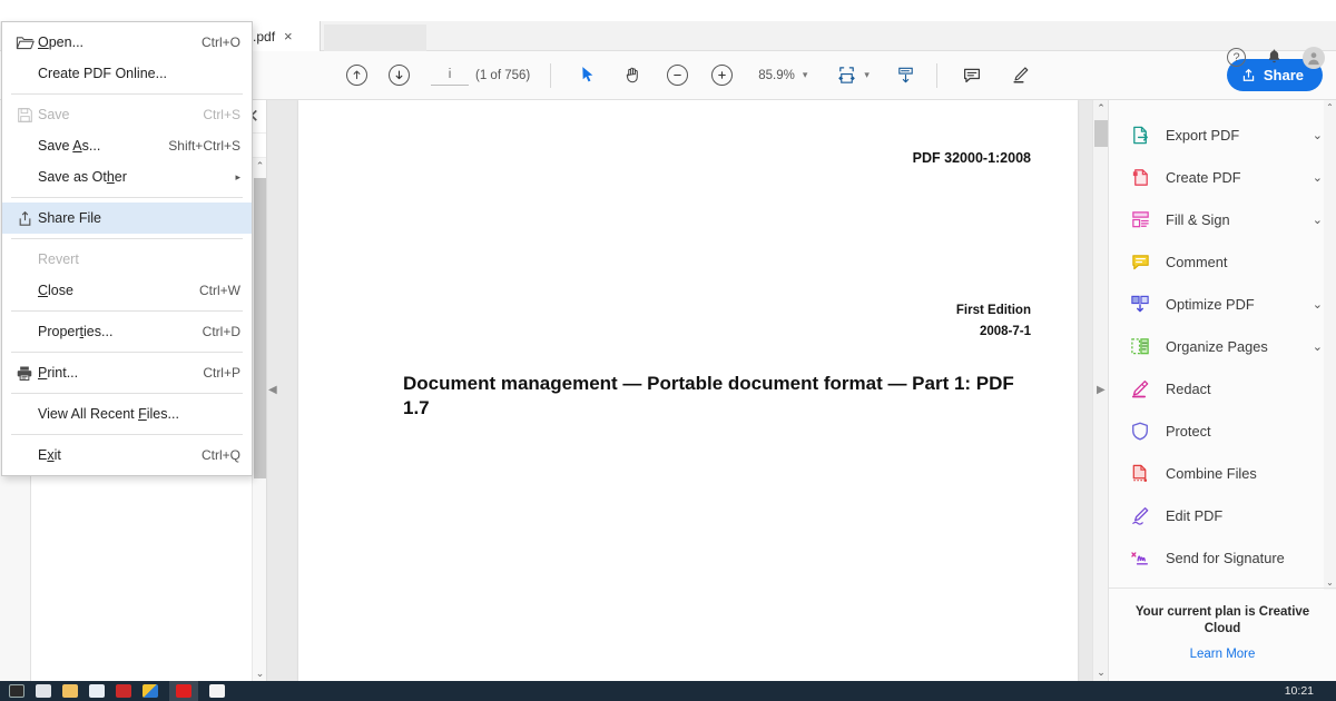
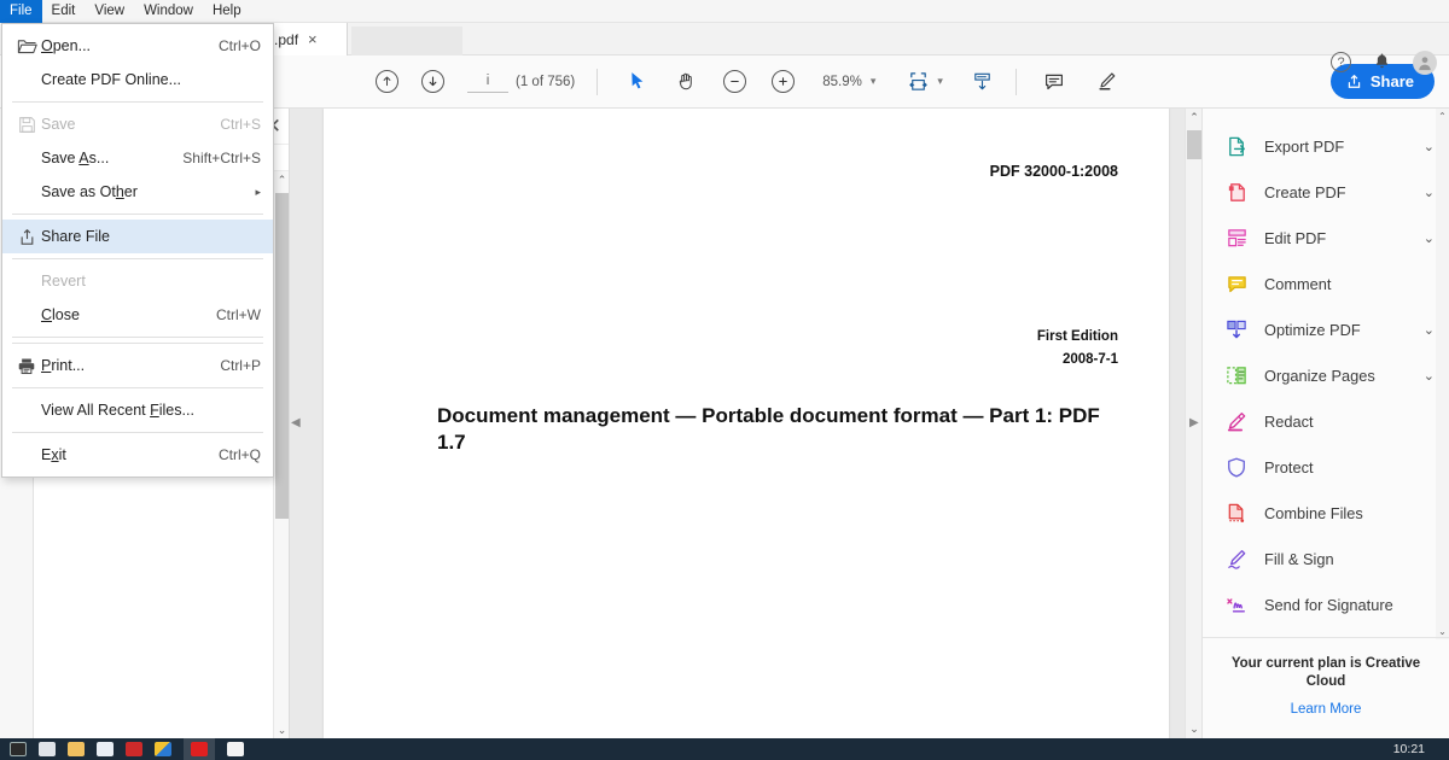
+ File
+ Edit
+ View
+ Window
+ Help
  ×
  ?
  i
  (1 of 756)
  85.9%
  ▾
  ▾
  Share
  ⌃
  ⌄
  PDF 32000-1:2008
  First Edition
  2008-7-1
  Document management — Portable document format — Part 1: PDF 1.7
  ⌃
  ⌄
  ◀
  ▶
  Export PDF
  ⌄
  Create PDF
  ⌄
- Fill & Sign
+ Edit PDF
  ⌄
  Comment
  Optimize PDF
  ⌄
  Organize Pages
  ⌄
  Redact
  Protect
  Combine Files
- Edit PDF
+ Fill & Sign
  Send for Signature
  ⌃
  ⌄
  Your current plan is Creative Cloud
  Learn More
  Open...
  Ctrl+O
  Create PDF Online...
  Save
  Ctrl+S
  Save As...
  Shift+Ctrl+S
  Save as Other
  ▸
  Share File
  Revert
  Close
  Ctrl+W
- Properties...
- Ctrl+D
  Print...
  Ctrl+P
  View All Recent Files...
  Exit
  Ctrl+Q
  10:21
